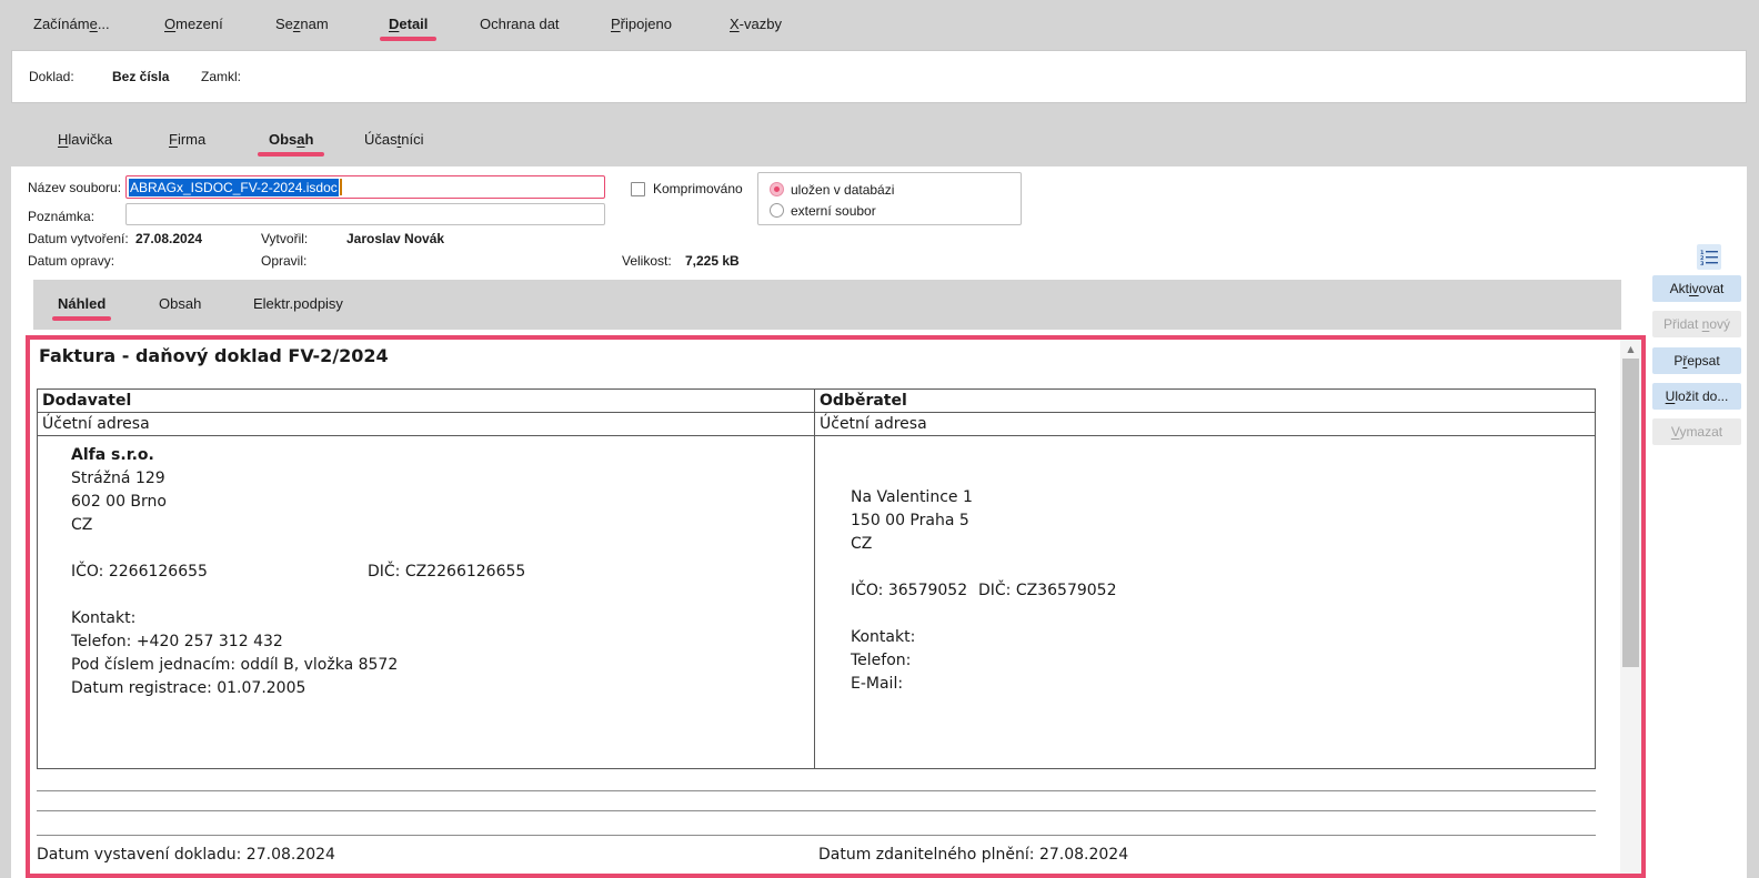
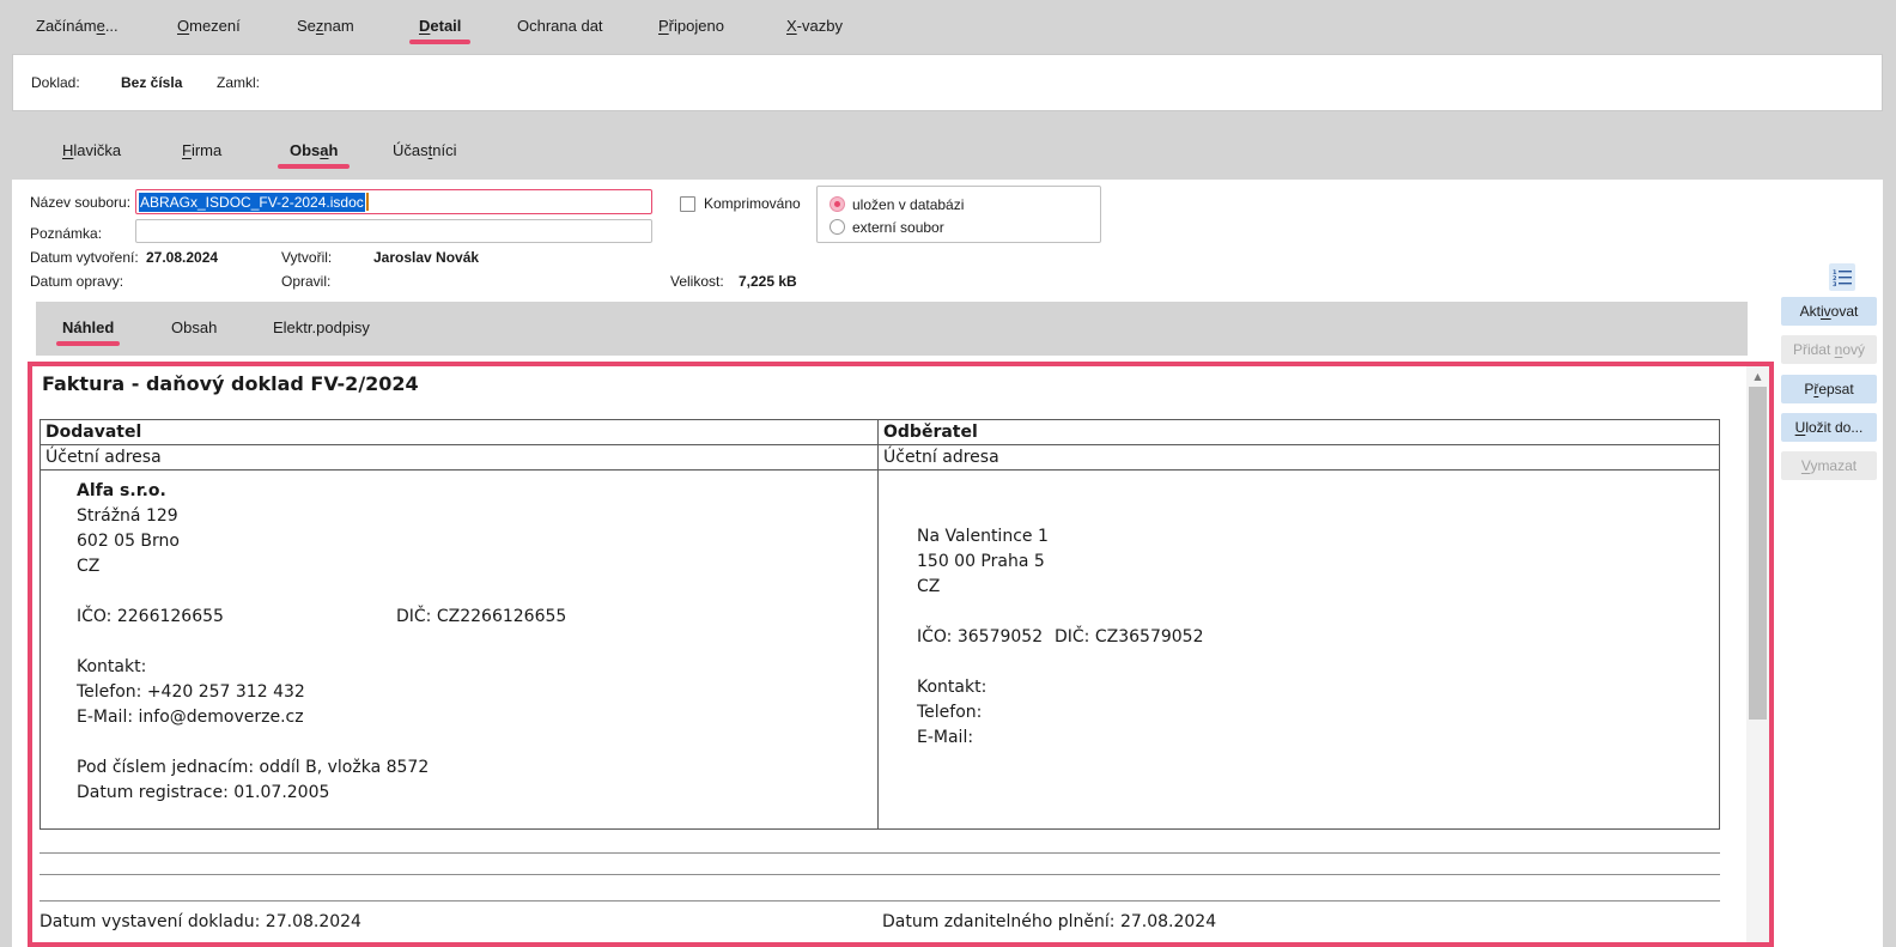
  Začínáme...
  Omezení
  Seznam
  Detail
  Ochrana dat
  Připojeno
  X-vazby
  Doklad:
  Bez čísla
  Zamkl:
  Hlavička
  Firma
  Obsah
  Účastníci
  Název souboru:
  ABRAGx_ISDOC_FV-2-2024.isdoc
  Komprimováno
  uložen v databázi
  externí soubor
  Poznámka:
  Datum vytvoření:
  27.08.2024
  Vytvořil:
  Jaroslav Novák
  Datum opravy:
  Opravil:
  Velikost:
  7,225 kB
  Náhled
  Obsah
  Elektr.podpisy
  Aktivovat
  Přidat nový
  Přepsat
  Uložit do...
  Vymazat
  Faktura - daňový doklad FV-2/2024
  Dodavatel
  Odběratel
  Účetní adresa
  Účetní adresa
  Alfa s.r.o.
  Strážná 129
- 602 00 Brno
+ 602 05 Brno
  CZ
  IČO: 2266126655 DIČ: CZ2266126655
  Kontakt:
  Telefon: +420 257 312 432
+ E-Mail: info@demoverze.cz
  Pod číslem jednacím: oddíl B, vložka 8572
  Datum registrace: 01.07.2005
  Na Valentince 1
  150 00 Praha 5
  CZ
  IČO: 36579052 DIČ: CZ36579052
  Kontakt:
  Telefon:
  E-Mail:
  Datum vystavení dokladu: 27.08.2024
  Datum zdanitelného plnění: 27.08.2024
  ▲
